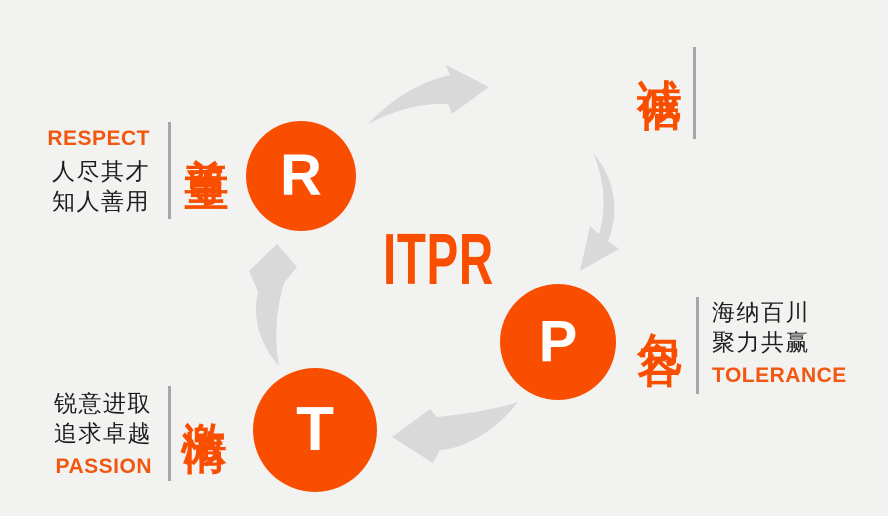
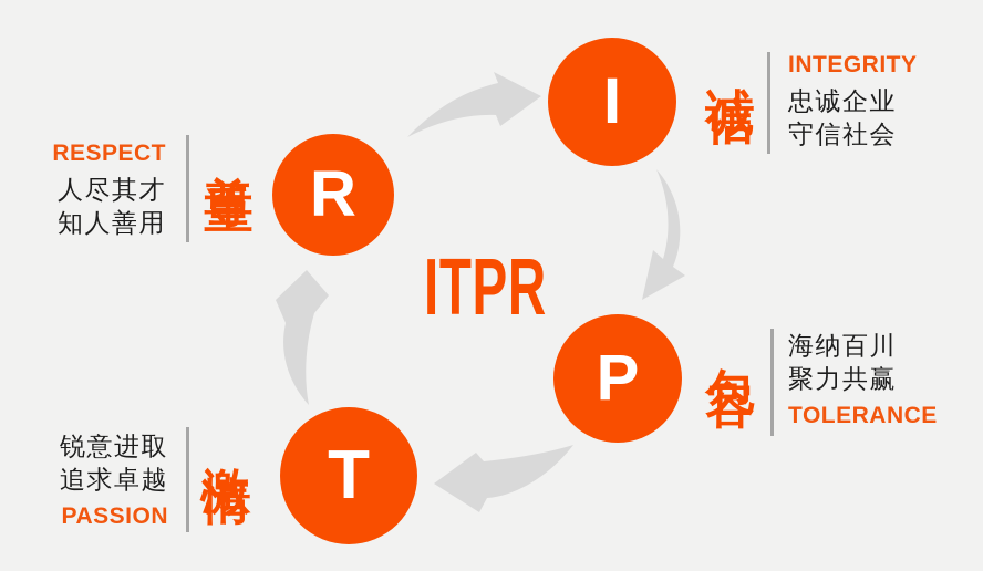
  ITPR
+ I
+ INTEGRITY
+ 忠诚企业
+ 守信社会
  P
  海纳百川
  聚力共赢
  TOLERANCE
  T
  锐意进取
  追求卓越
  PASSION
  R
  RESPECT
  人尽其才
  知人善用
